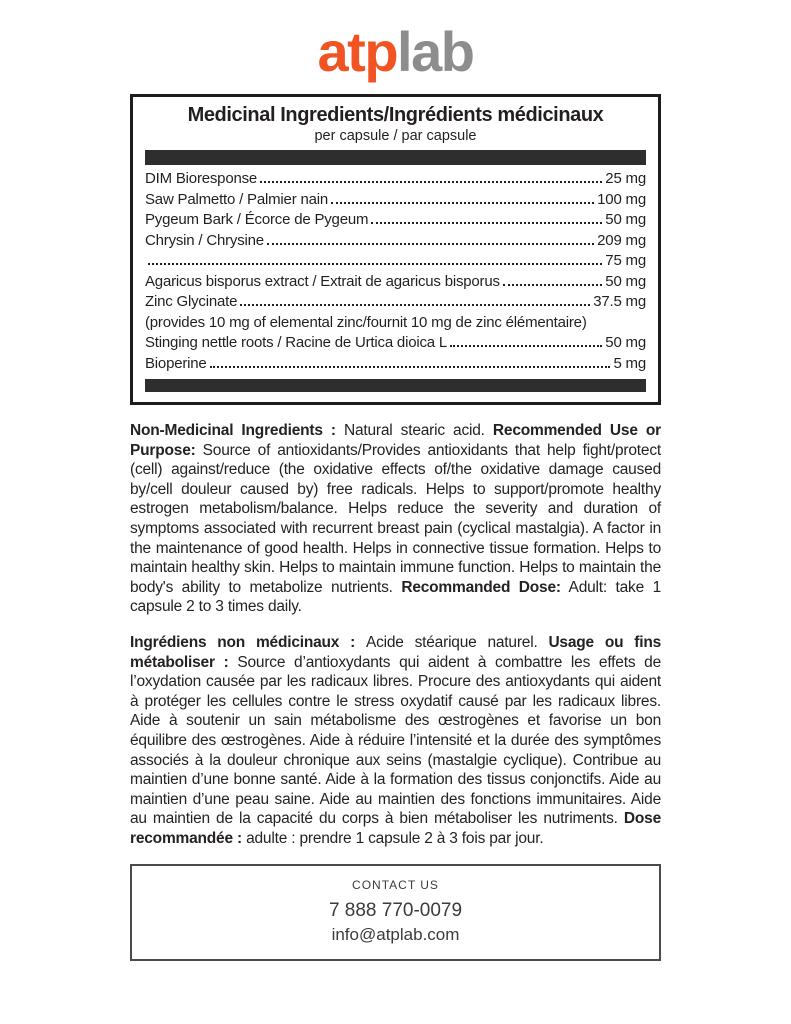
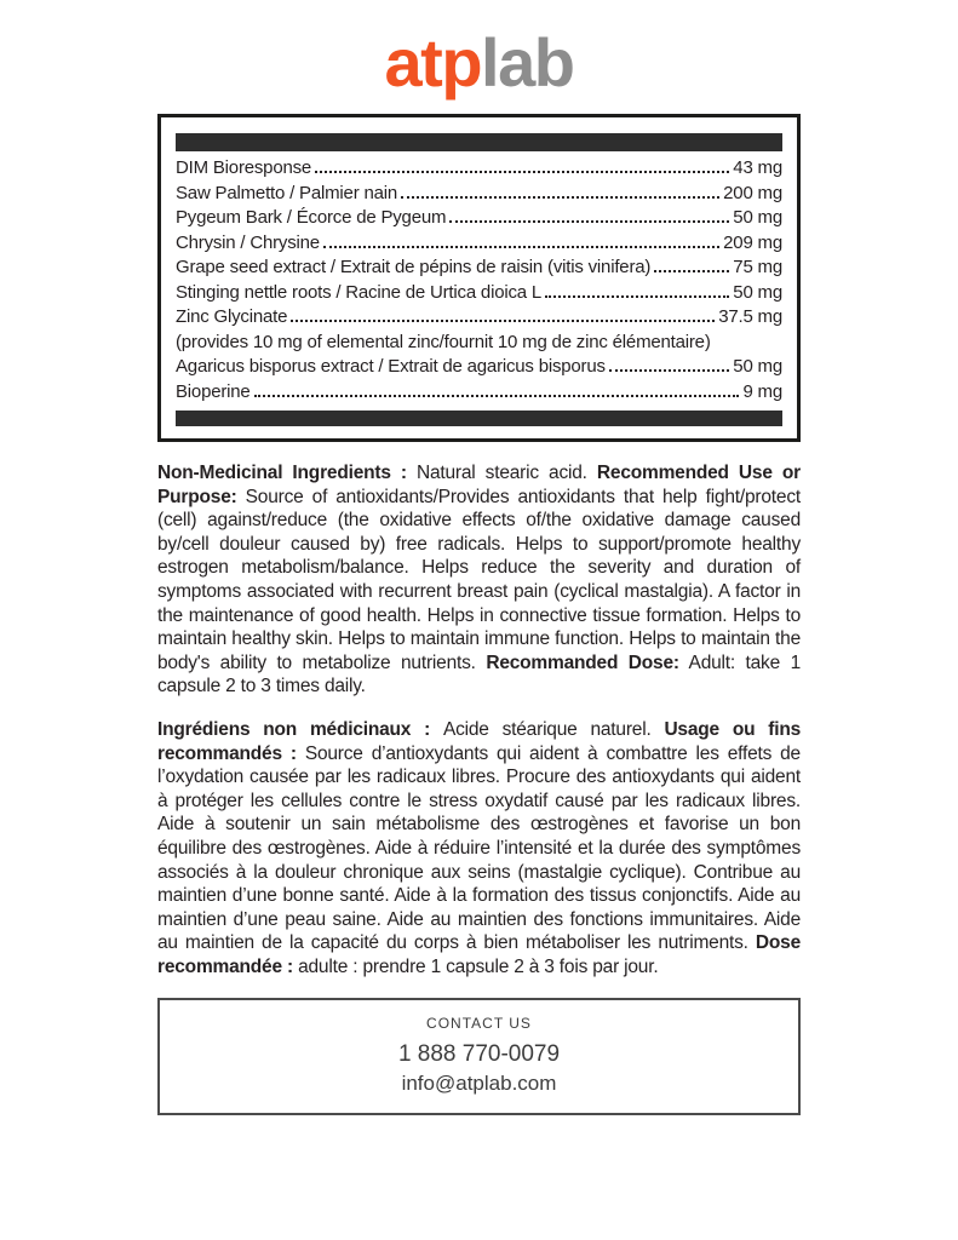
  atplab
- Medicinal Ingredients/Ingrédients médicinaux
- per capsule / par capsule
  DIM Bioresponse
- 25 mg
+ 43 mg
  Saw Palmetto / Palmier nain
- 100 mg
+ 200 mg
  Pygeum Bark / Écorce de Pygeum
  50 mg
  Chrysin / Chrysine
  209 mg
+ Grape seed extract / Extrait de pépins de raisin (vitis vinifera)
  75 mg
- Agaricus bisporus extract / Extrait de agaricus bisporus
+ Stinging nettle roots / Racine de Urtica dioica L
  50 mg
  Zinc Glycinate
  37.5 mg
  (provides 10 mg of elemental zinc/fournit 10 mg de zinc élémentaire)
- Stinging nettle roots / Racine de Urtica dioica L
+ Agaricus bisporus extract / Extrait de agaricus bisporus
  50 mg
  Bioperine
- 5 mg
+ 9 mg
  Non-Medicinal Ingredients : Natural stearic acid. Recommended Use or Purpose: Source of antioxidants/Provides antioxidants that help fight/protect (cell) against/reduce (the oxidative effects of/the oxidative damage caused by/cell douleur caused by) free radicals. Helps to support/promote healthy estrogen metabolism/balance. Helps reduce the severity and duration of symptoms associated with recurrent breast pain (cyclical mastalgia). A factor in the maintenance of good health. Helps in connective tissue formation. Helps to maintain healthy skin. Helps to maintain immune function. Helps to maintain the body's ability to metabolize nutrients. Recommanded Dose: Adult: take 1 capsule 2 to 3 times daily.
- Ingrédiens non médicinaux : Acide stéarique naturel. Usage ou fins métaboliser : Source d’antioxydants qui aident à combattre les effets de l’oxydation causée par les radicaux libres. Procure des antioxydants qui aident à protéger les cellules contre le stress oxydatif causé par les radicaux libres. Aide à soutenir un sain métabolisme des œstrogènes et favorise un bon équilibre des œstrogènes. Aide à réduire l’intensité et la durée des symptômes associés à la douleur chronique aux seins (mastalgie cyclique). Contribue au maintien d’une bonne santé. Aide à la formation des tissus conjonctifs. Aide au maintien d’une peau saine. Aide au maintien des fonctions immunitaires. Aide au maintien de la capacité du corps à bien métaboliser les nutriments. Dose recommandée : adulte : prendre 1 capsule 2 à 3 fois par jour.
+ Ingrédiens non médicinaux : Acide stéarique naturel. Usage ou fins recommandés : Source d’antioxydants qui aident à combattre les effets de l’oxydation causée par les radicaux libres. Procure des antioxydants qui aident à protéger les cellules contre le stress oxydatif causé par les radicaux libres. Aide à soutenir un sain métabolisme des œstrogènes et favorise un bon équilibre des œstrogènes. Aide à réduire l’intensité et la durée des symptômes associés à la douleur chronique aux seins (mastalgie cyclique). Contribue au maintien d’une bonne santé. Aide à la formation des tissus conjonctifs. Aide au maintien d’une peau saine. Aide au maintien des fonctions immunitaires. Aide au maintien de la capacité du corps à bien métaboliser les nutriments. Dose recommandée : adulte : prendre 1 capsule 2 à 3 fois par jour.
  CONTACT US
- 7 888 770-0079
+ 1 888 770-0079
  info@atplab.com
